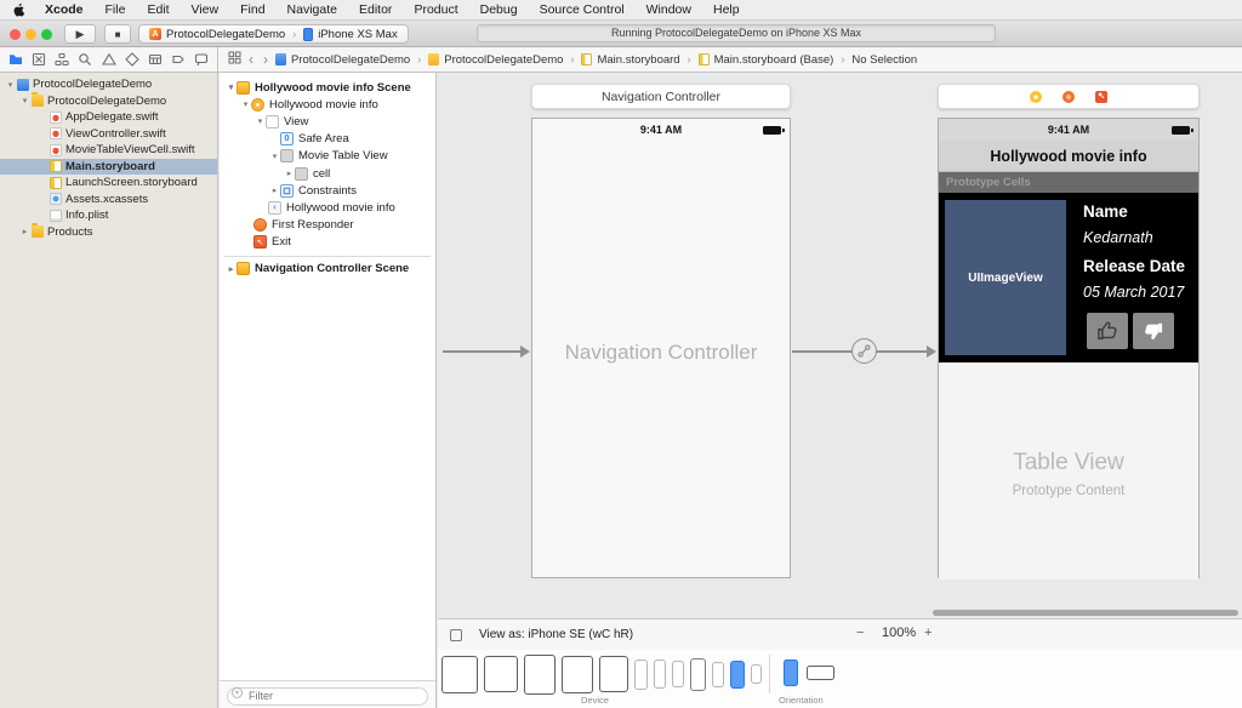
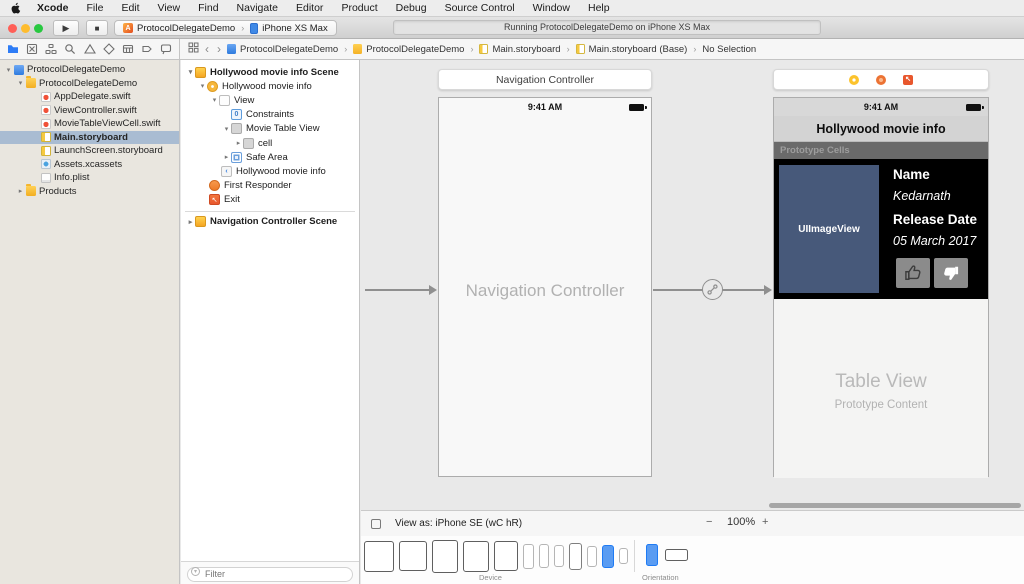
  Xcode
  File
  Edit
  View
  Find
  Navigate
  Editor
  Product
  Debug
  Source Control
  Window
  Help
  ▶
  ■
  ProtocolDelegateDemo
  ›
  iPhone XS Max
  Running ProtocolDelegateDemo on iPhone XS Max
  ‹
  ›
  ProtocolDelegateDemo
  ›
  ProtocolDelegateDemo
  ›
  Main.storyboard
  ›
  Main.storyboard (Base)
  ›
  No Selection
  ProtocolDelegateDemo
  ProtocolDelegateDemo
  AppDelegate.swift
  ViewController.swift
  MovieTableViewCell.swift
  Main.storyboard
  LaunchScreen.storyboard
  Assets.xcassets
  Info.plist
  Products
  Hollywood movie info Scene
  Hollywood movie info
  View
- Safe Area
+ Constraints
  Movie Table View
  cell
- Constraints
+ Safe Area
  Hollywood movie info
  First Responder
  Exit
  Navigation Controller Scene
  Filter
  Navigation Controller
  9:41 AM
  Navigation Controller
  9:41 AM
  Hollywood movie info
  Prototype Cells
  UIImageView
  Name
  Kedarnath
  Release Date
  05 March 2017
  Table View
  Prototype Content
  View as: iPhone SE (wC hR)
  −
  100%
  +
  Device
  Orientation
